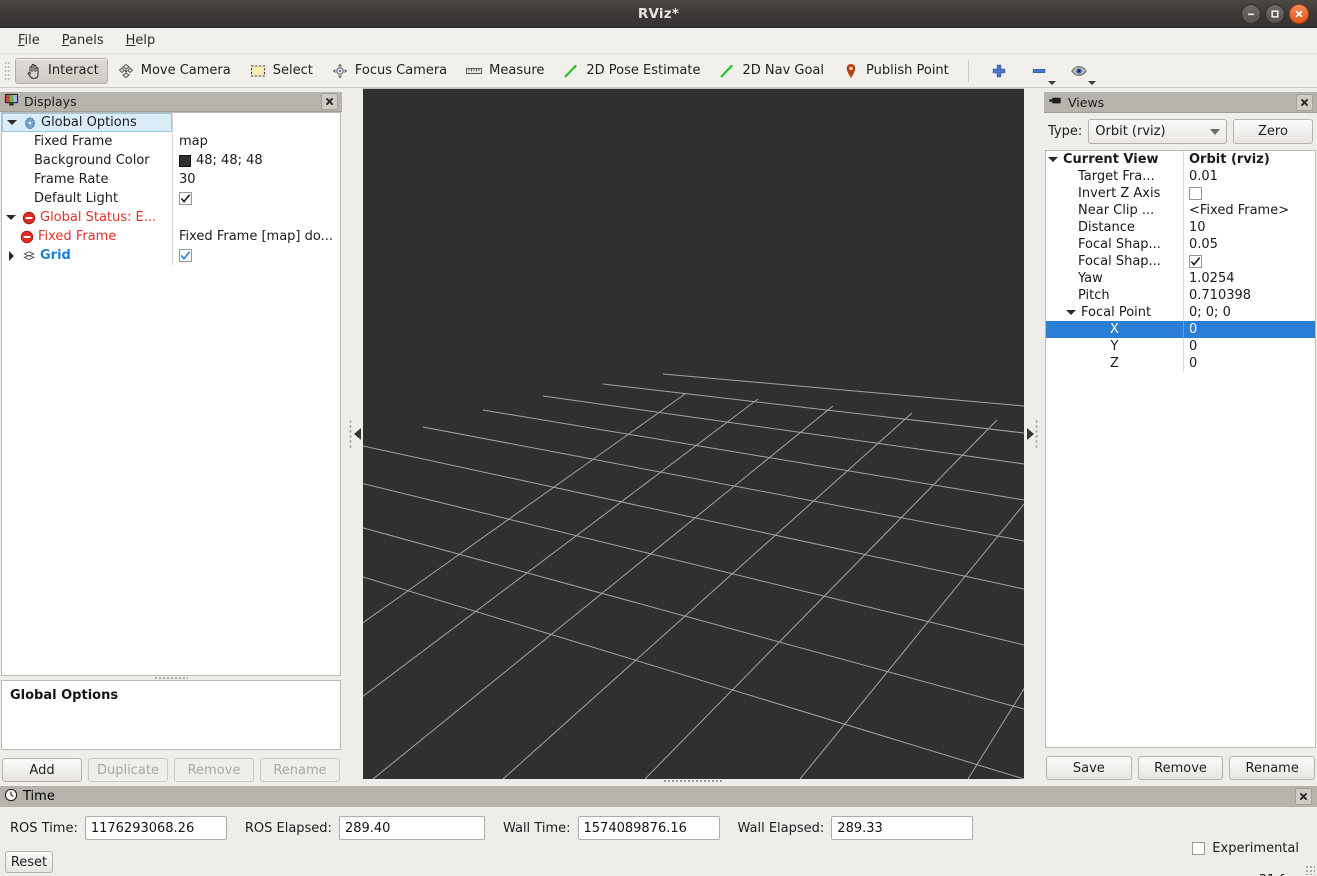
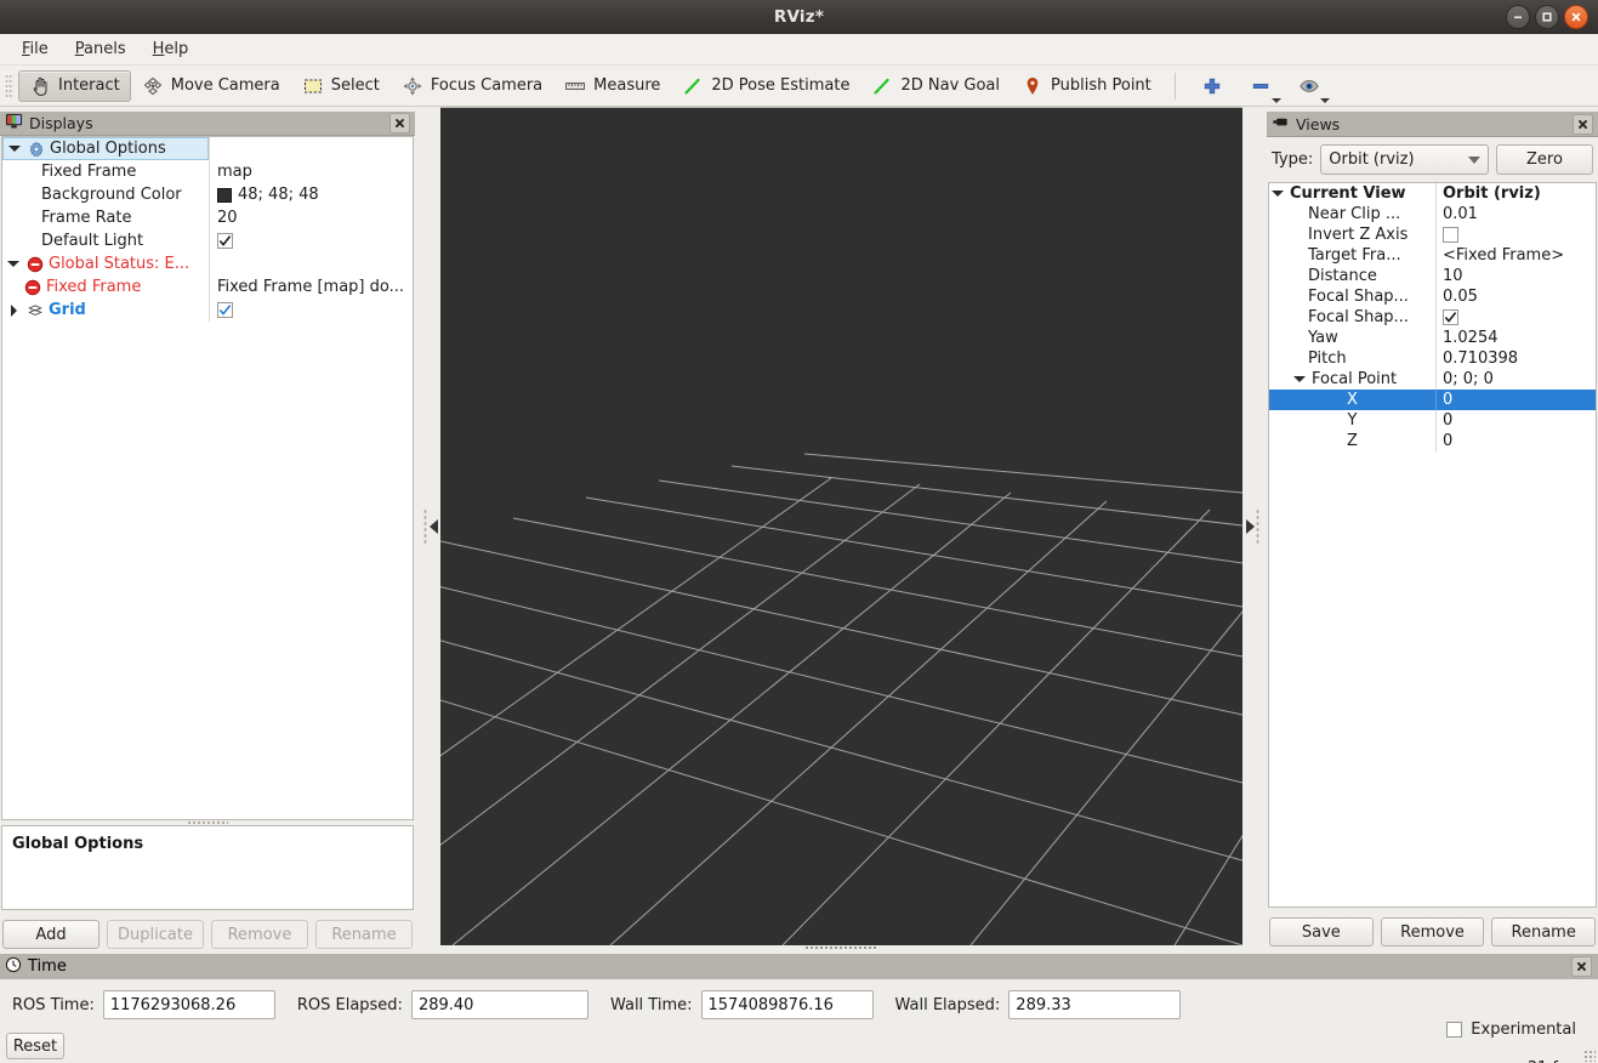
  RViz*
  File
  Panels
  Help
  Interact
  Move Camera
  Select
  Focus Camera
  Measure
  2D Pose Estimate
  2D Nav Goal
  Publish Point
  Displays
  Global Options
  Fixed Frame
  map
  Background Color
  48; 48; 48
  Frame Rate
- 30
+ 20
  Default Light
  Global Status: E...
  Fixed Frame
  Fixed Frame [map] do...
  Grid
  Global Options
  Add
  Duplicate
  Remove
  Rename
  Views
  Type:
  Orbit (rviz)
  Zero
  Current View
  Orbit (rviz)
- Target Fra...
+ Near Clip ...
  0.01
  Invert Z Axis
- Near Clip ...
+ Target Fra...
  <Fixed Frame>
  Distance
  10
  Focal Shap...
  0.05
  Focal Shap...
  Yaw
  1.0254
  Pitch
  0.710398
  Focal Point
  0; 0; 0
  X
  0
  Y
  0
  Z
  0
  Save
  Remove
  Rename
  Time
  ROS Time:
  1176293068.26
  ROS Elapsed:
  289.40
  Wall Time:
  1574089876.16
  Wall Elapsed:
  289.33
  Reset
  Experimental
